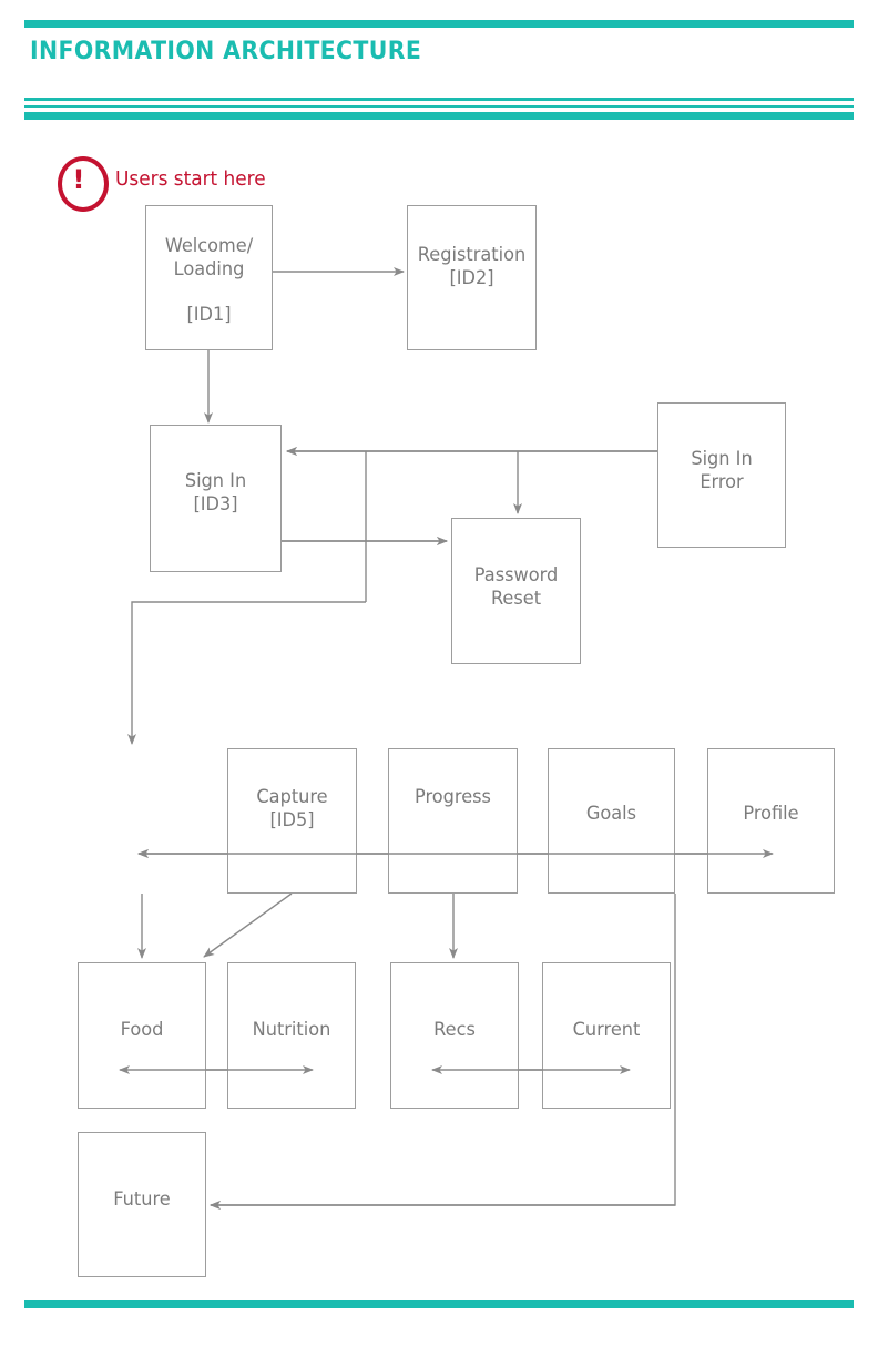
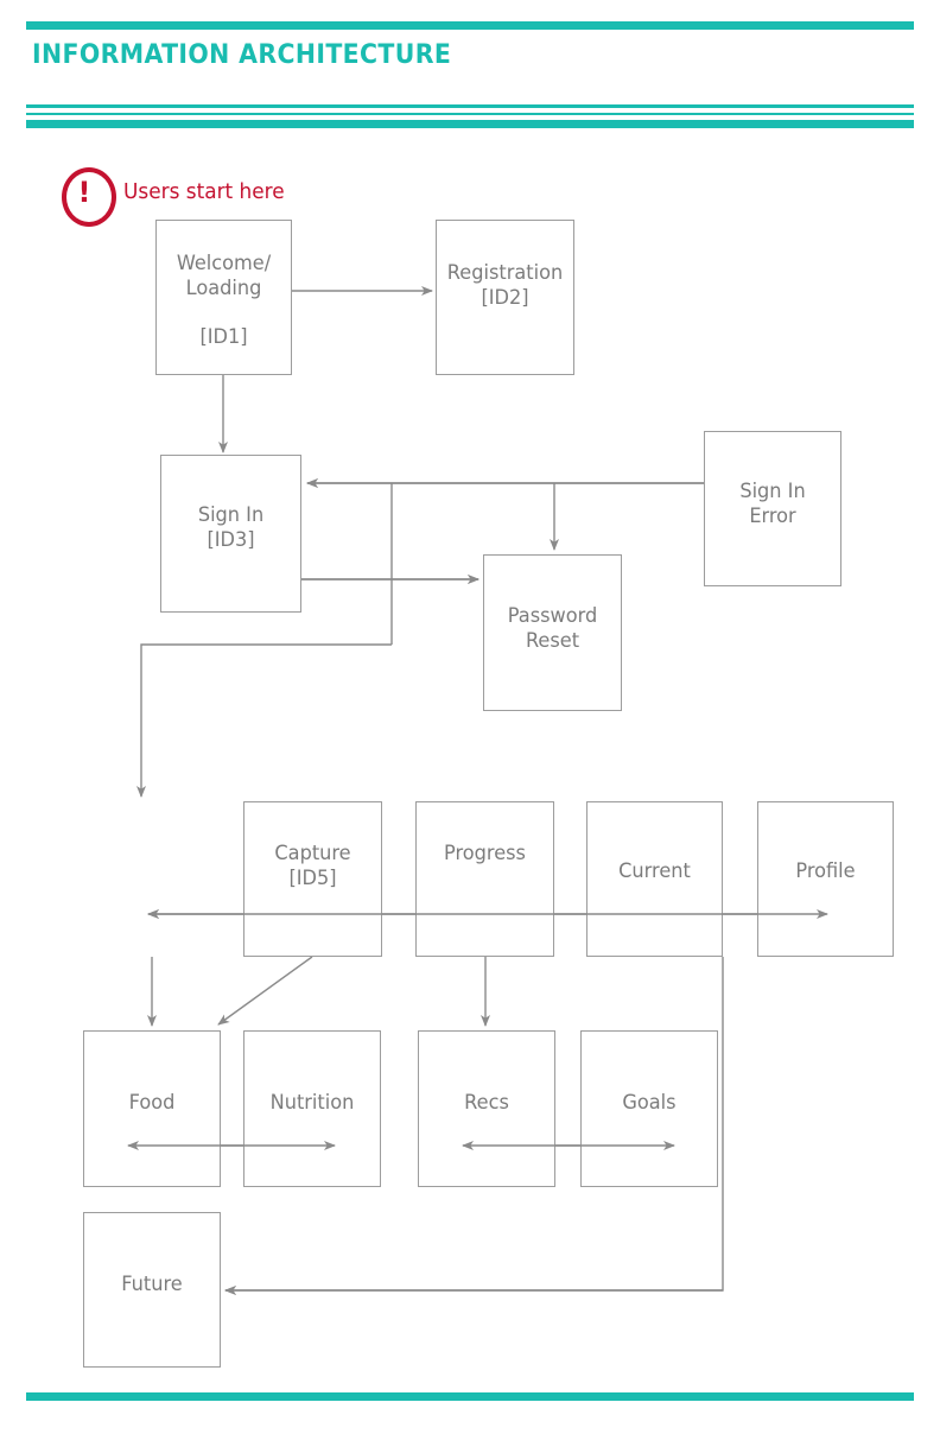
  INFORMATION ARCHITECTURE
  !
  Users start here
  Welcome/
  Loading
  [ID1]
  Registration
  [ID2]
  Sign In
  [ID3]
  Password
  Reset
  Sign In
  Error
  Capture
  [ID5]
  Progress
- Goals
+ Current
  Profile
  Food
  Nutrition
  Recs
- Current
+ Goals
  Future
